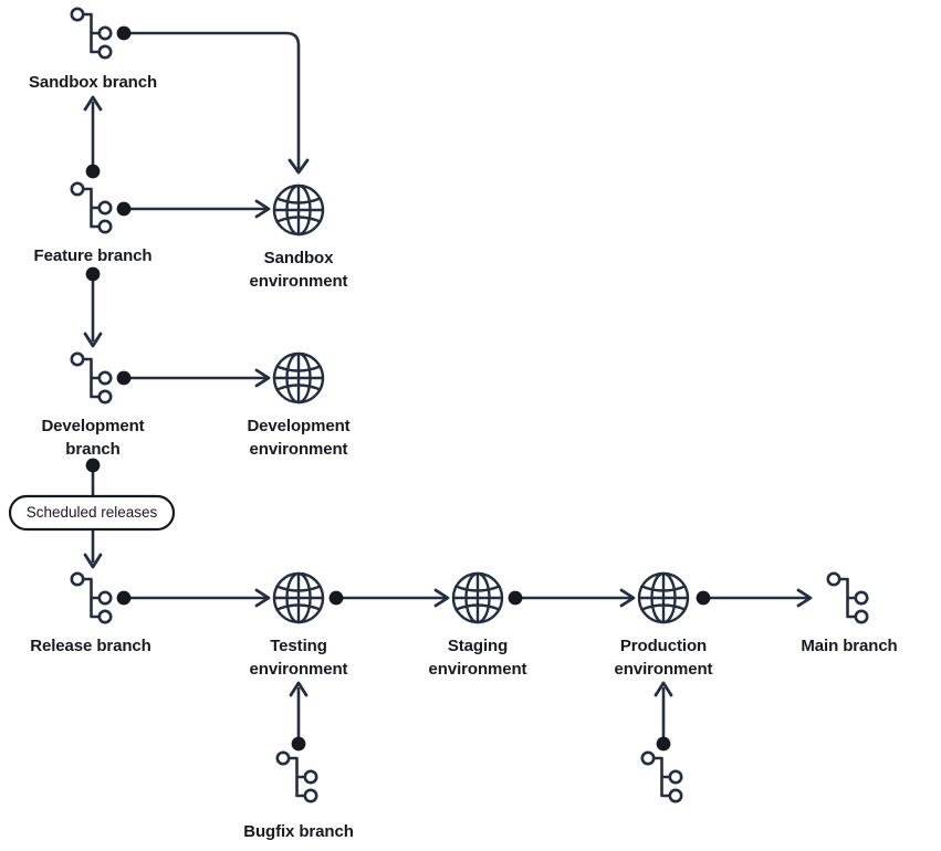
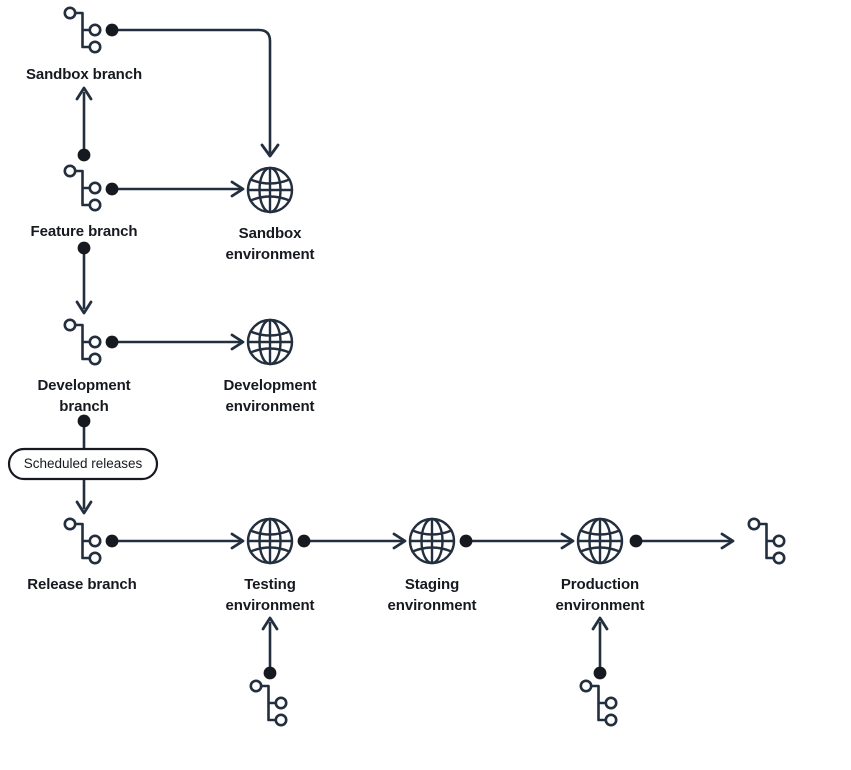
  Sandbox branch
  Feature branch
  Development
  branch
  Release branch
- Main branch
- Bugfix branch
  Sandbox
  environment
  Development
  environment
  Testing
  environment
  Staging
  environment
  Production
  environment
  Scheduled releases
